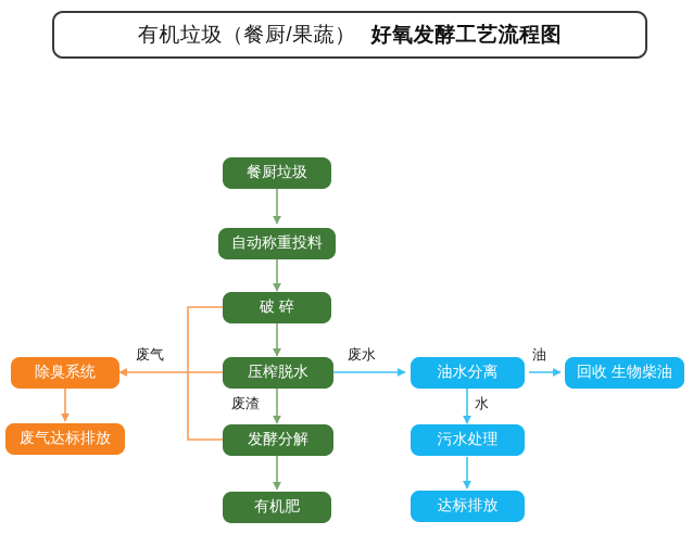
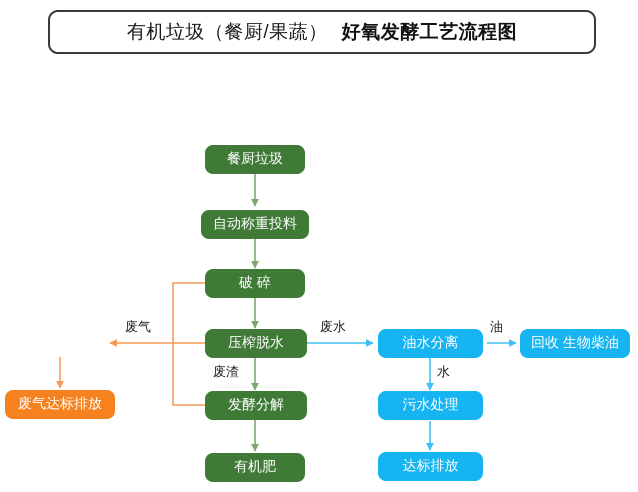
  有机垃圾（餐厨/果蔬）
  好氧发酵工艺流程图
  餐厨垃圾
  自动称重投料
  破 碎
  压榨脱水
  发酵分解
  有机肥
- 除臭系统
  废气达标排放
  油水分离
  回收 生物柴油
  污水处理
  达标排放
  废气
  废水
  废渣
  油
  水
